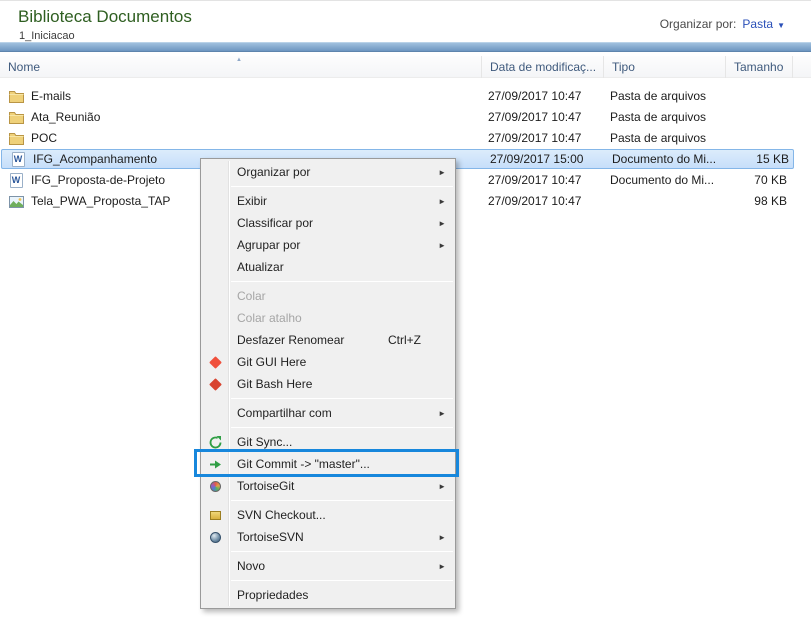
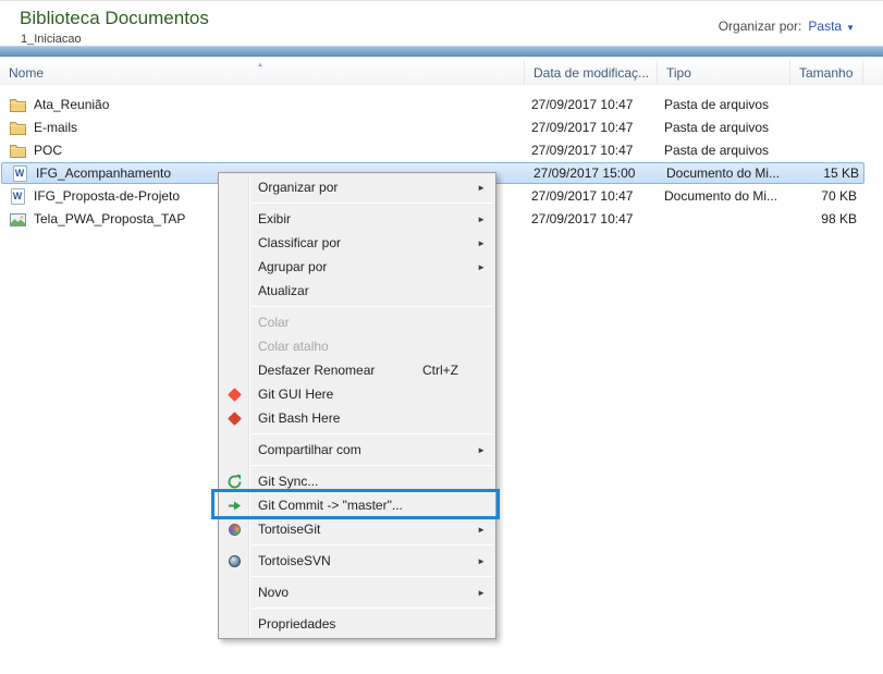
  Biblioteca Documentos
  1_Iniciacao
  Organizar por: Pasta ▼
  Nome
  Data de modificaç...
  Tipo
  Tamanho
- E-mails
+ Ata_Reunião
  27/09/2017 10:47
  Pasta de arquivos
- Ata_Reunião
+ E-mails
  27/09/2017 10:47
  Pasta de arquivos
  POC
  27/09/2017 10:47
  Pasta de arquivos
  W
  IFG_Acompanhamento
  27/09/2017 15:00
  Documento do Mi...
  15 KB
  W
  IFG_Proposta-de-Projeto
  27/09/2017 10:47
  Documento do Mi...
  70 KB
  Tela_PWA_Proposta_TAP
  27/09/2017 10:47
  98 KB
  Organizar por
  ►
  Exibir
  ►
  Classificar por
  ►
  Agrupar por
  ►
  Atualizar
  Colar
  Colar atalho
  Desfazer Renomear
  Ctrl+Z
  Git GUI Here
  Git Bash Here
  Compartilhar com
  ►
  Git Sync...
  Git Commit -> "master"...
  TortoiseGit
  ►
- SVN Checkout...
  TortoiseSVN
  ►
  Novo
  ►
  Propriedades
